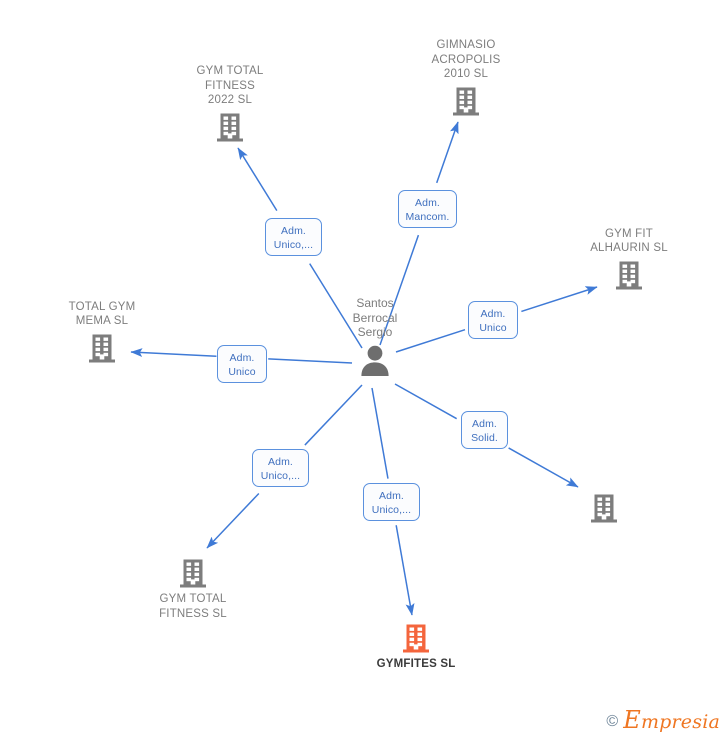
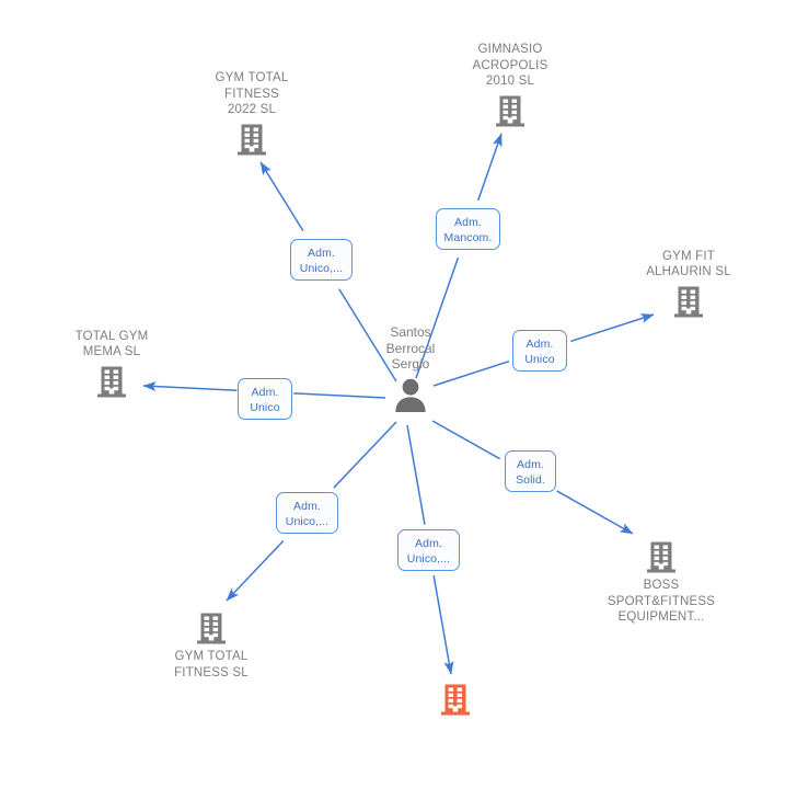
  Santos
  Berrocal
  Sergio
  GYM TOTAL
  FITNESS
  2022 SL
  GIMNASIO
  ACROPOLIS
  2010 SL
  GYM FIT
  ALHAURIN SL
  TOTAL GYM
  MEMA SL
+ BOSS
+ SPORT&FITNESS
+ EQUIPMENT...
  GYM TOTAL
  FITNESS SL
- GYMFITES SL
  Adm.
  Unico,...
  Adm.
  Mancom.
  Adm.
  Unico
  Adm.
  Unico
  Adm.
  Solid.
  Adm.
  Unico,...
  Adm.
  Unico,...
- ©
- Empresia
